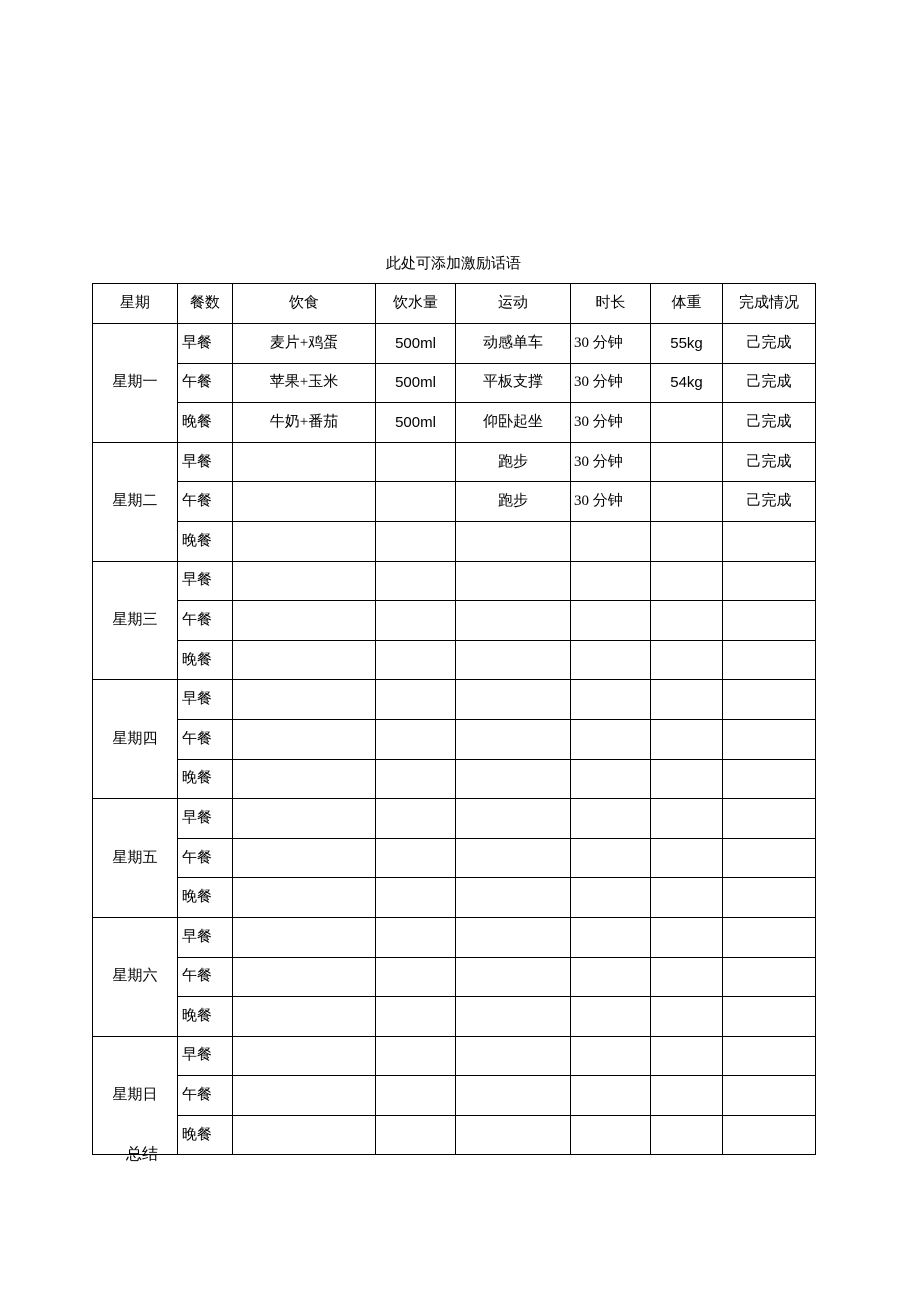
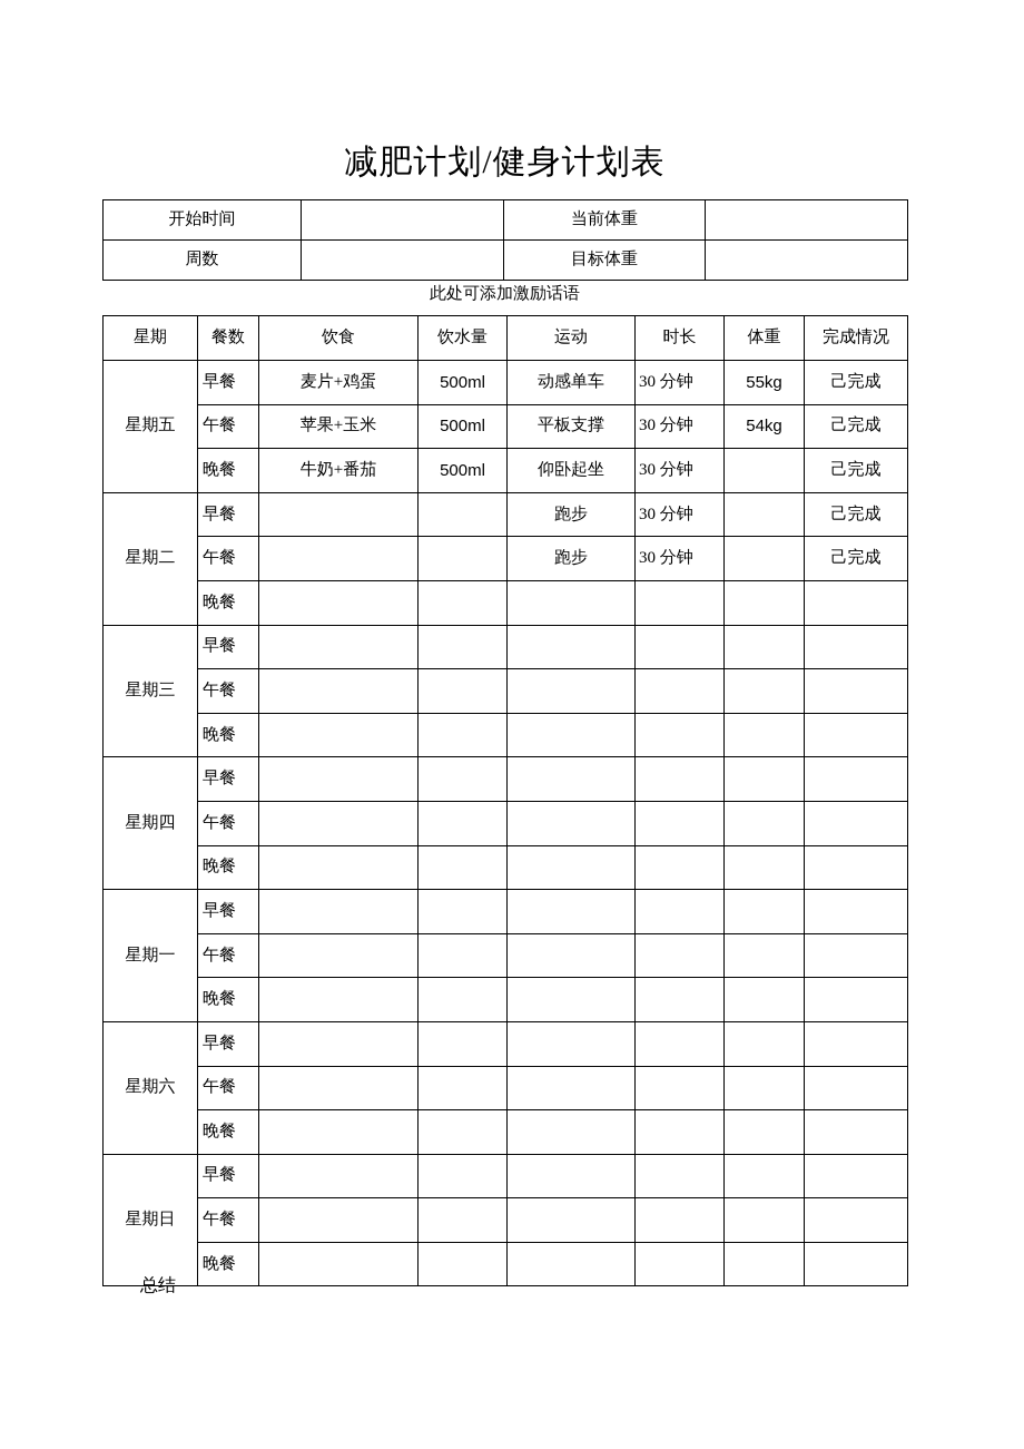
+ 减肥计划/健身计划表
+ 开始时间		当前体重
+ 周数		目标体重
  此处可添加激励话语
  星期	餐数	饮食	饮水量	运动	时长	体重	完成情况
- 星期一	早餐	麦片+鸡蛋	500ml	动感单车	30 分钟	55kg	己完成
+ 星期五	早餐	麦片+鸡蛋	500ml	动感单车	30 分钟	55kg	己完成
  午餐	苹果+玉米	500ml	平板支撑	30 分钟	54kg	己完成
  晚餐	牛奶+番茄	500ml	仰卧起坐	30 分钟		己完成
  星期二	早餐			跑步	30 分钟		己完成
  午餐			跑步	30 分钟		己完成
  晚餐
  星期三	早餐
  午餐
  晚餐
  星期四	早餐
  午餐
  晚餐
- 星期五	早餐
+ 星期一	早餐
  午餐
  晚餐
  星期六	早餐
  午餐
  晚餐
  星期日	早餐
  午餐
  晚餐
  总结
